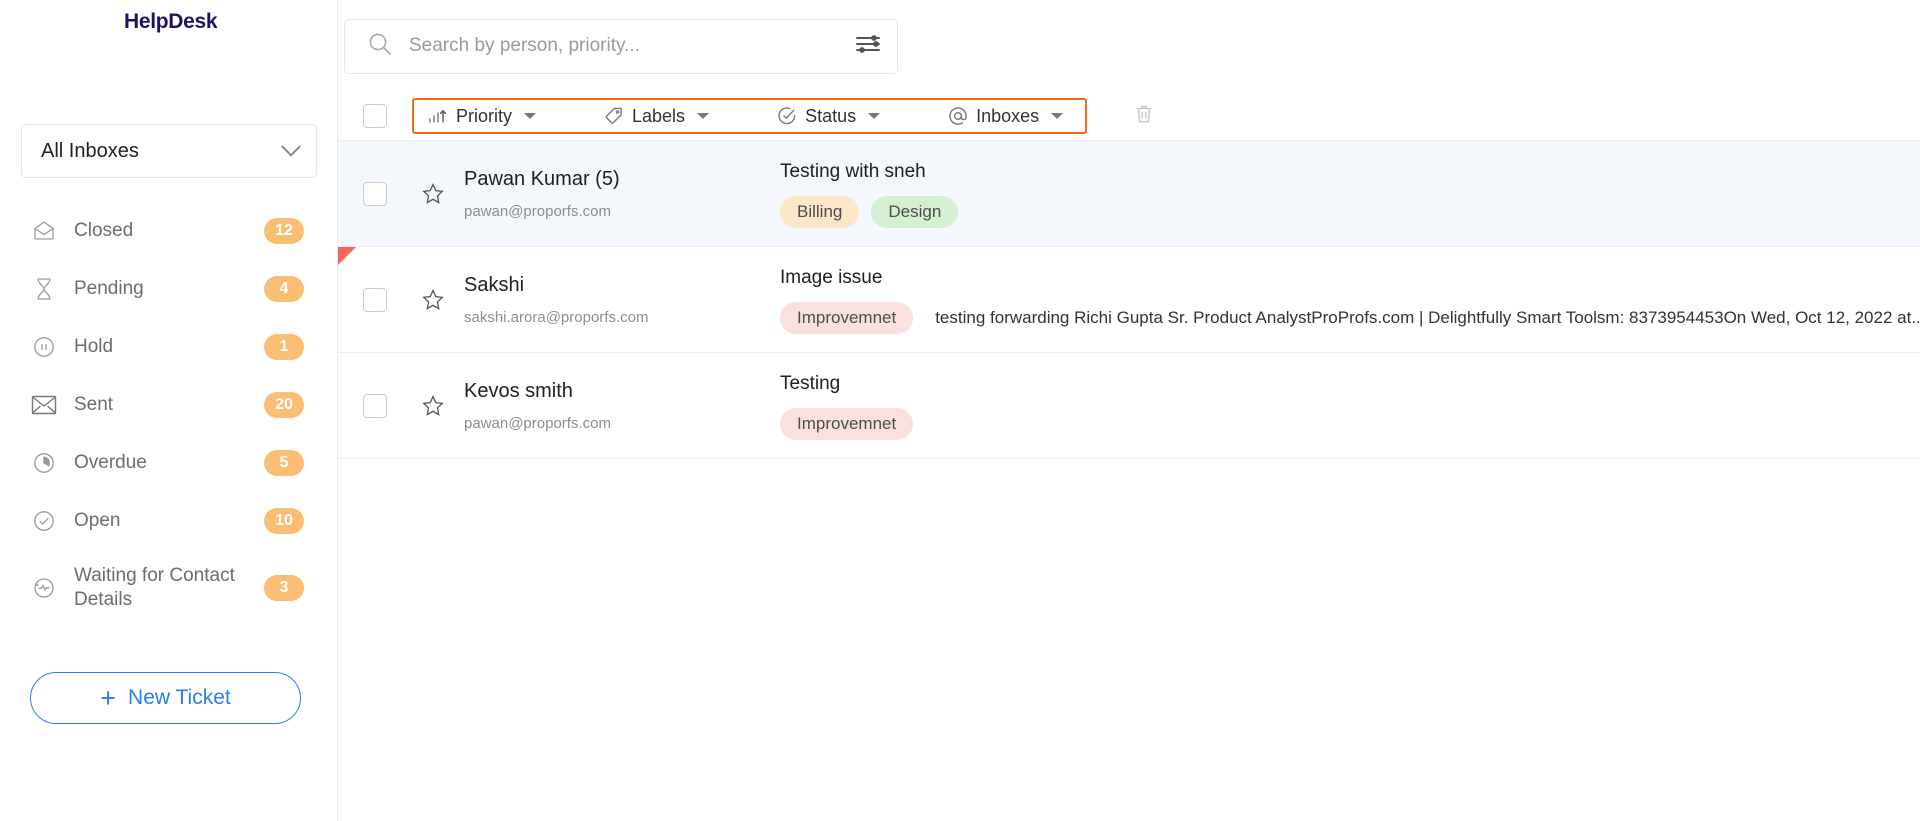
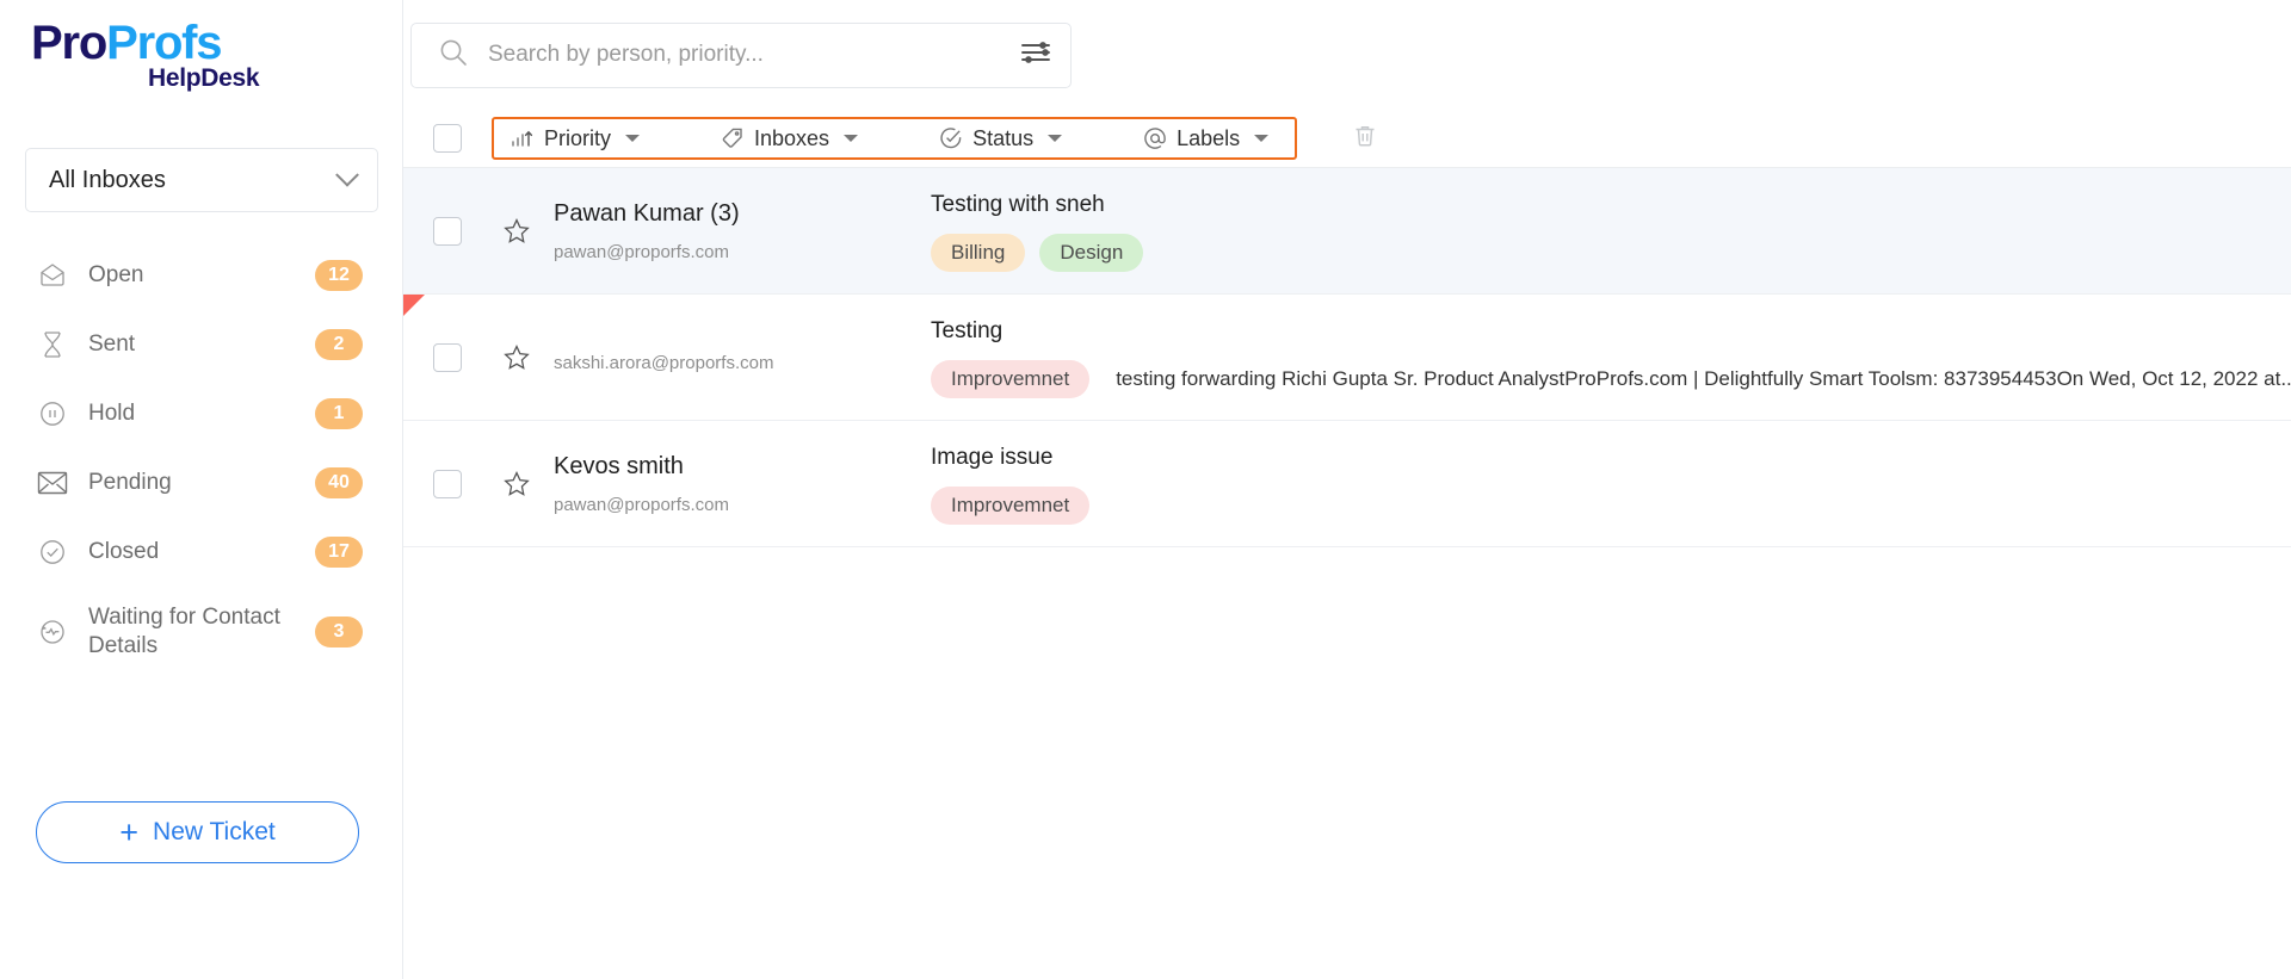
+ ProProfs
  HelpDesk
  All Inboxes
- Closed
+ Open
  12
- Pending
+ Sent
- 4
+ 2
  Hold
  1
- Sent
+ Pending
- 20
+ 40
- Overdue
- 5
- Open
+ Closed
- 10
+ 17
  Waiting for Contact Details
  3
  +
  New Ticket
  Search by person, priority...
  Priority
- Labels
+ Inboxes
  Status
- Inboxes
+ Labels
- Pawan Kumar (5)
+ Pawan Kumar (3)
  pawan@proporfs.com
  Testing with sneh
  Billing
  Design
- Sakshi
  sakshi.arora@proporfs.com
- Image issue
+ Testing
  Improvemnet
  testing forwarding Richi Gupta Sr. Product AnalystProProfs.com | Delightfully Smart Toolsm: 8373954453On Wed, Oct 12, 2022 at..
  Kevos smith
  pawan@proporfs.com
- Testing
+ Image issue
  Improvemnet
